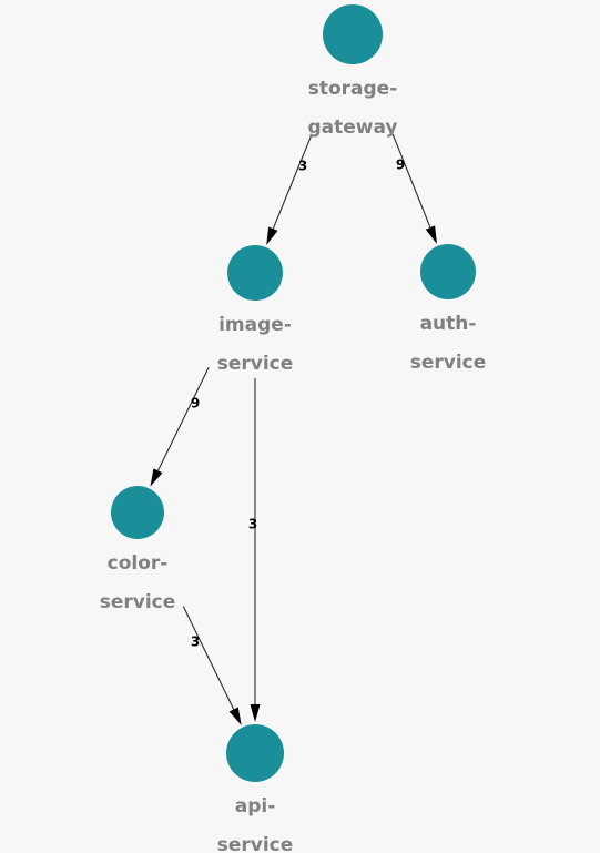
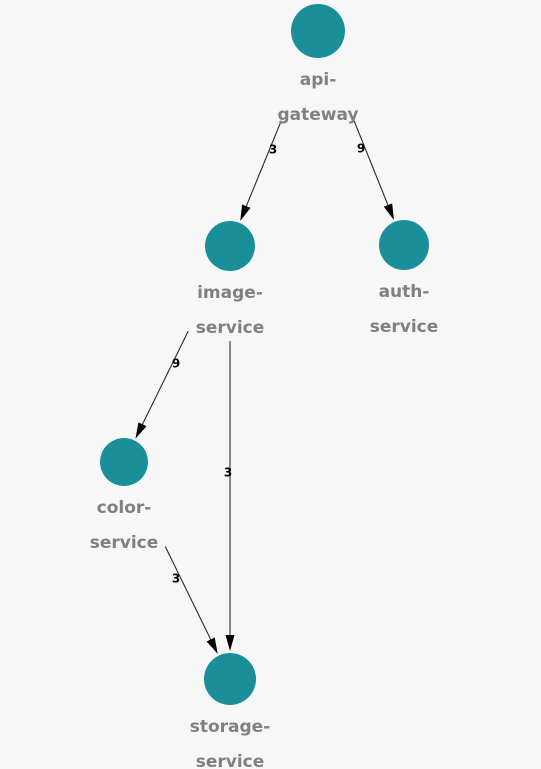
- storage-
+ api-
  gateway
  image-
  service
  auth-
  service
  color-
  service
- api-
+ storage-
  service
  3
  9
  9
  3
  3
